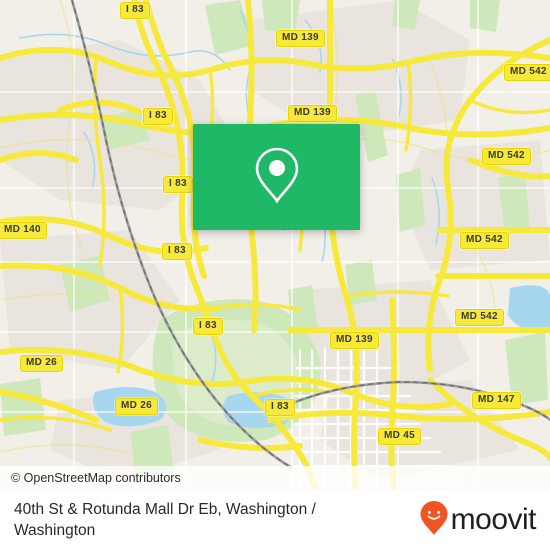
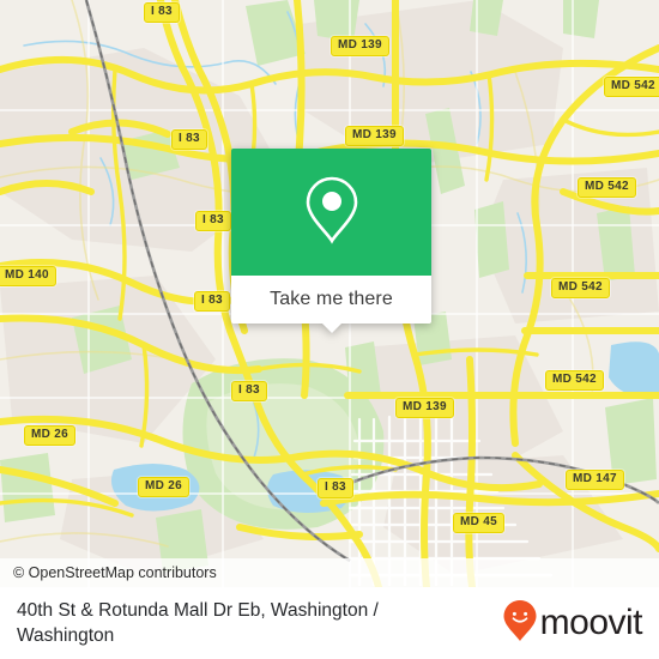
  I 83
  MD 139
  MD 542
  MD 139
  I 83
  MD 542
  I 83
  MD 140
  I 83
  MD 542
  MD 542
  I 83
  MD 139
  MD 26
  MD 147
  MD 26
  I 83
  MD 45
  © OpenStreetMap contributors
+ Take me there
  40th St & Rotunda Mall Dr Eb, Washington / Washington
  moovit
